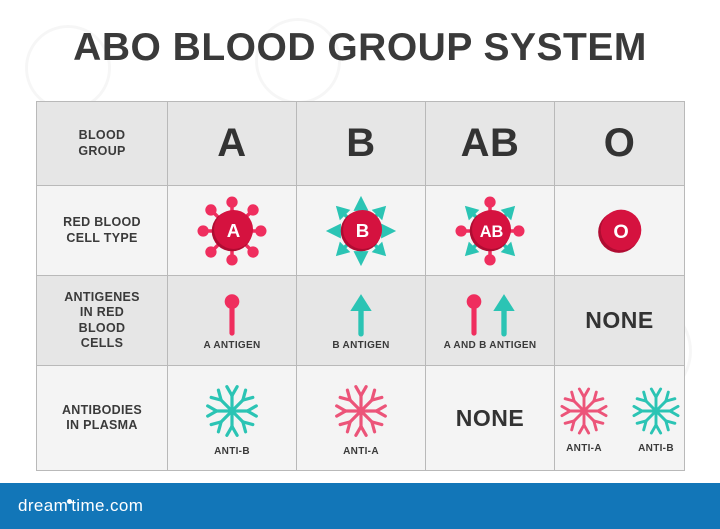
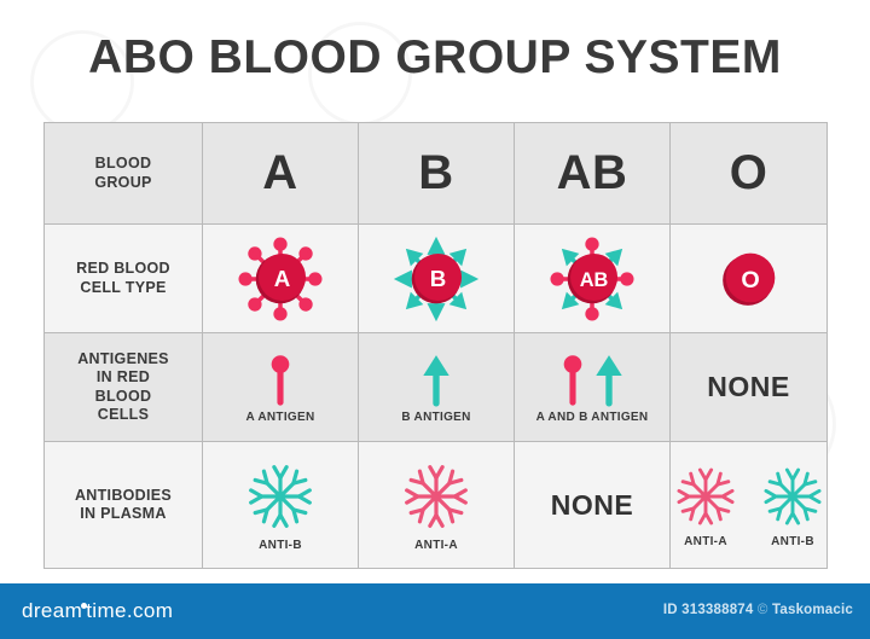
  ABO BLOOD GROUP SYSTEM
  BLOOD
  GROUP
  A
  B
  AB
  O
  RED BLOOD
  CELL TYPE
  A
  B
  AB
  O
  ANTIGENES
  IN RED
  BLOOD
  CELLS
  A ANTIGEN
  B ANTIGEN
  A AND B ANTIGEN
  NONE
  ANTIBODIES
  IN PLASMA
  ANTI-B
  ANTI-A
  NONE
  ANTI-A
  ANTI-B
  dream time.com
+ ID 313388874 © Taskomacic
